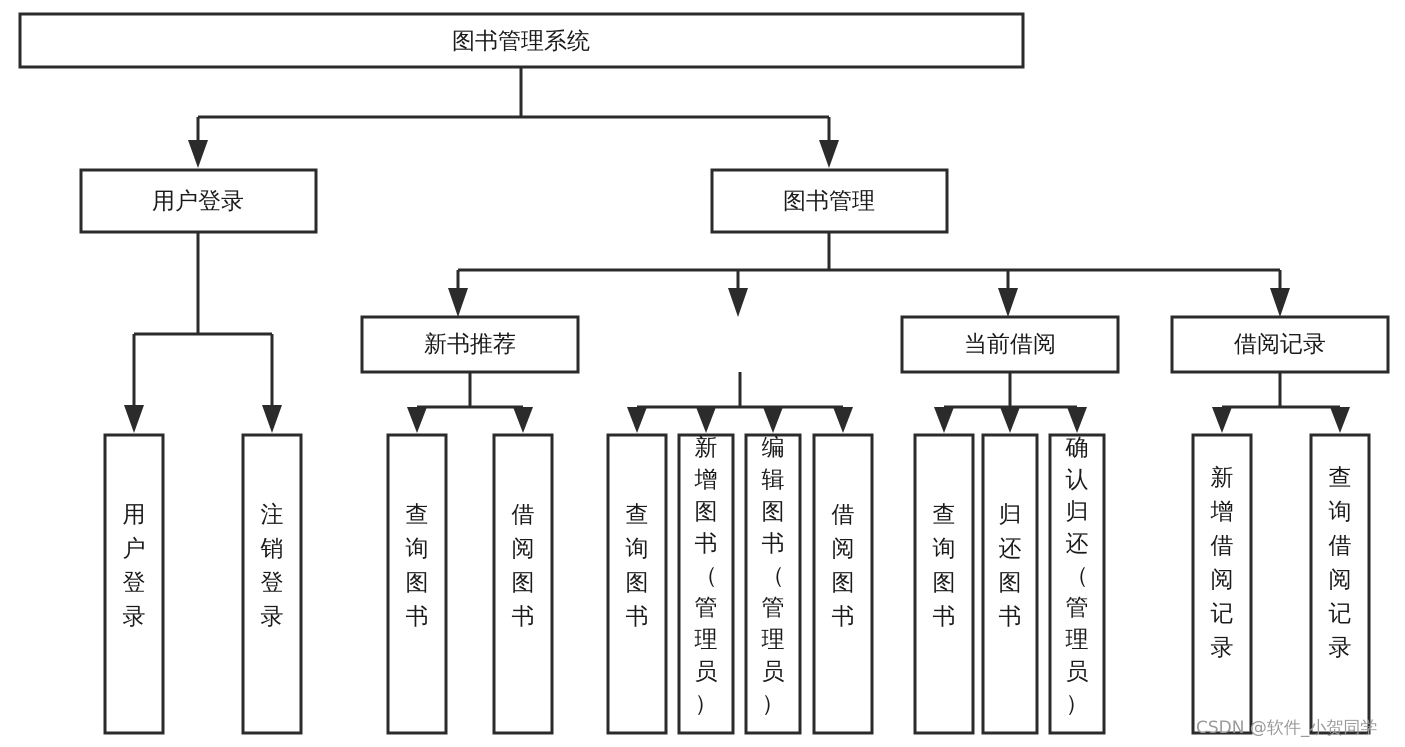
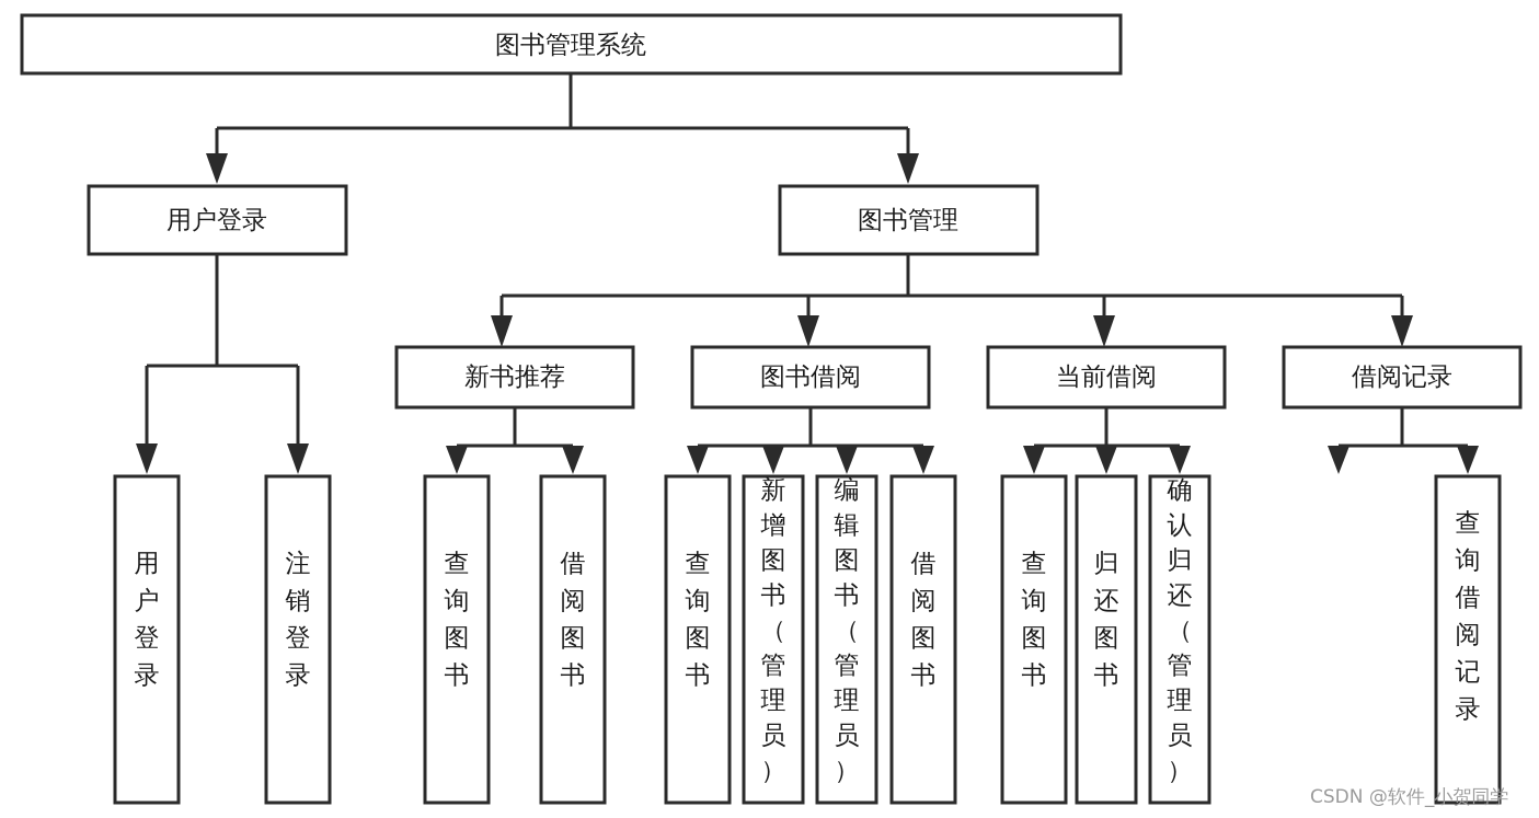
  图书管理系统
  用户登录
  图书管理
  新书推荐
+ 图书借阅
  当前借阅
  借阅记录
  用户登录
  注销登录
  查询图书
  借阅图书
  查询图书
  新增图书（管理员）
  编辑图书（管理员）
  借阅图书
  查询图书
  归还图书
  确认归还（管理员）
- 新增借阅记录
  查询借阅记录
  CSDN @软件_小贺同学
